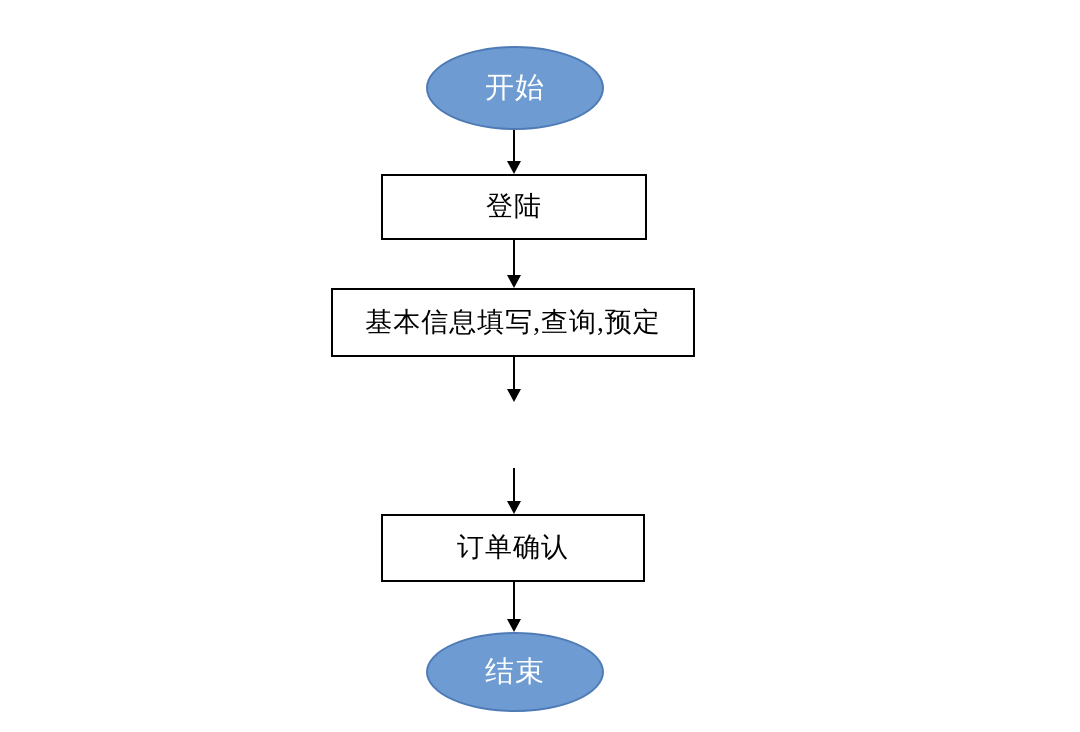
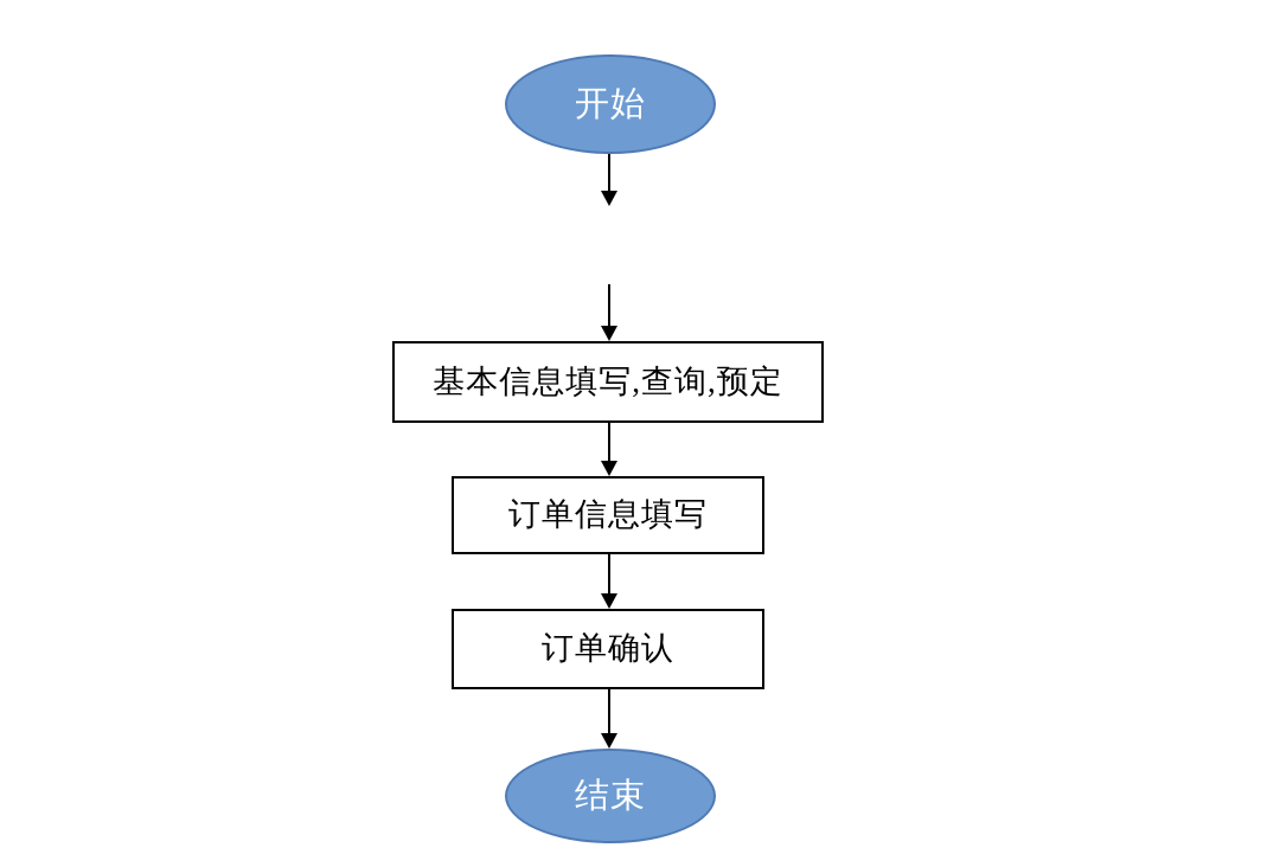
  开始
- 登陆
  基本信息填写,查询,预定
+ 订单信息填写
  订单确认
  结束
